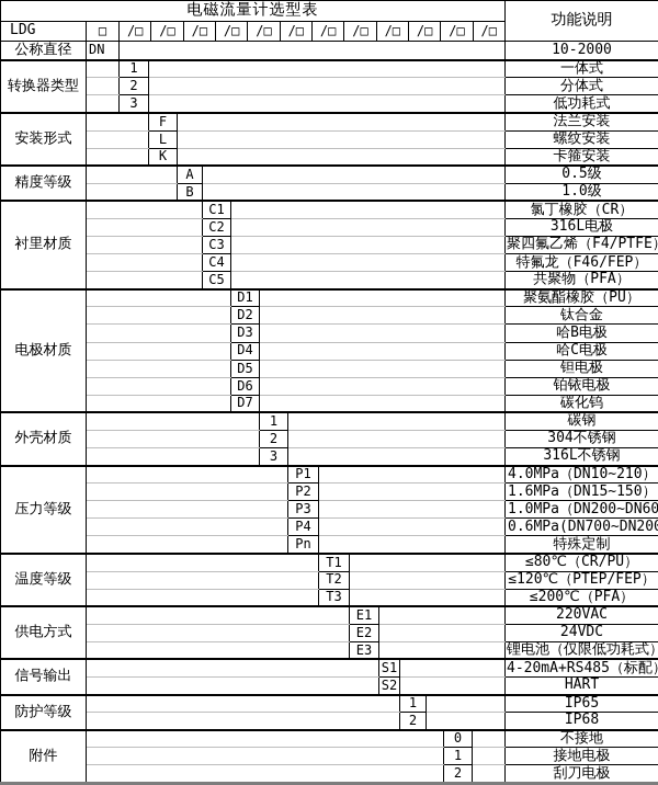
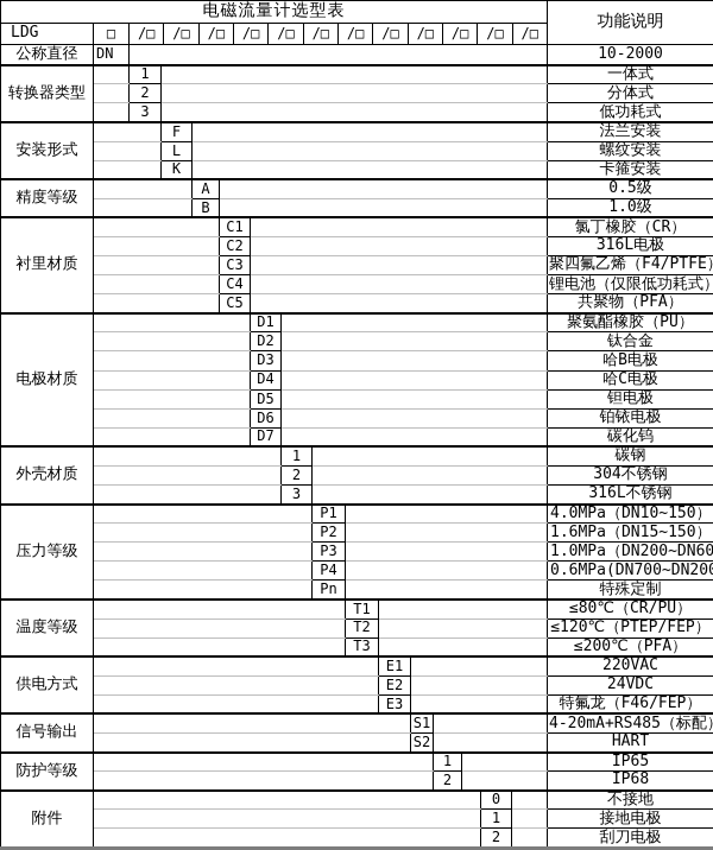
  电磁流量计选型表	功能说明
  LDG	□	/□ /□ /□ /□ /□ /□ /□ /□ /□ /□ /□ /□
  公称直径	DN		10-2000
  转换器类型		1		一体式
  	2		分体式
  	3		低功耗式
  安装形式		F		法兰安装
  	L		螺纹安装
  	K		卡箍安装
  精度等级		A		0.5级
  	B		1.0级
  衬里材质		C1		氯丁橡胶（CR）
  	C2		316L电极
  	C3		聚四氟乙烯（F4/PTFE
- 	C4		特氟龙（F46/FEP）
+ 	C4		锂电池（仅限低功耗式）
  	C5		共聚物（PFA）
  电极材质		D1		聚氨酯橡胶（PU）
  	D2		钛合金
  	D3		哈B电极
  	D4		哈C电极
  	D5		钽电极
  	D6		铂铱电极
  	D7		碳化钨
  外壳材质		1		碳钢
  	2		304不锈钢
  	3		316L不锈钢
- 压力等级		P1		4.0MPa（DN10~210）
+ 压力等级		P1		4.0MPa（DN10~150）
  	P2		1.6MPa（DN15~150）
  	P3		1.0MPa（DN200~DN60
  	P4		0.6MPa(DN700~DN20
  	Pn		特殊定制
  温度等级		T1		≤80℃（CR/PU）
  	T2		≤120℃（PTEP/FEP）
  	T3		≤200℃（PFA）
  供电方式		E1		220VAC
  	E2		24VDC
- 	E3		锂电池（仅限低功耗式）
+ 	E3		特氟龙（F46/FEP）
  信号输出		S1		4-20mA+RS485（标配
  	S2		HART
  防护等级		1		IP65
  	2		IP68
  附件		0		不接地
  	1		接地电极
  	2		刮刀电极
